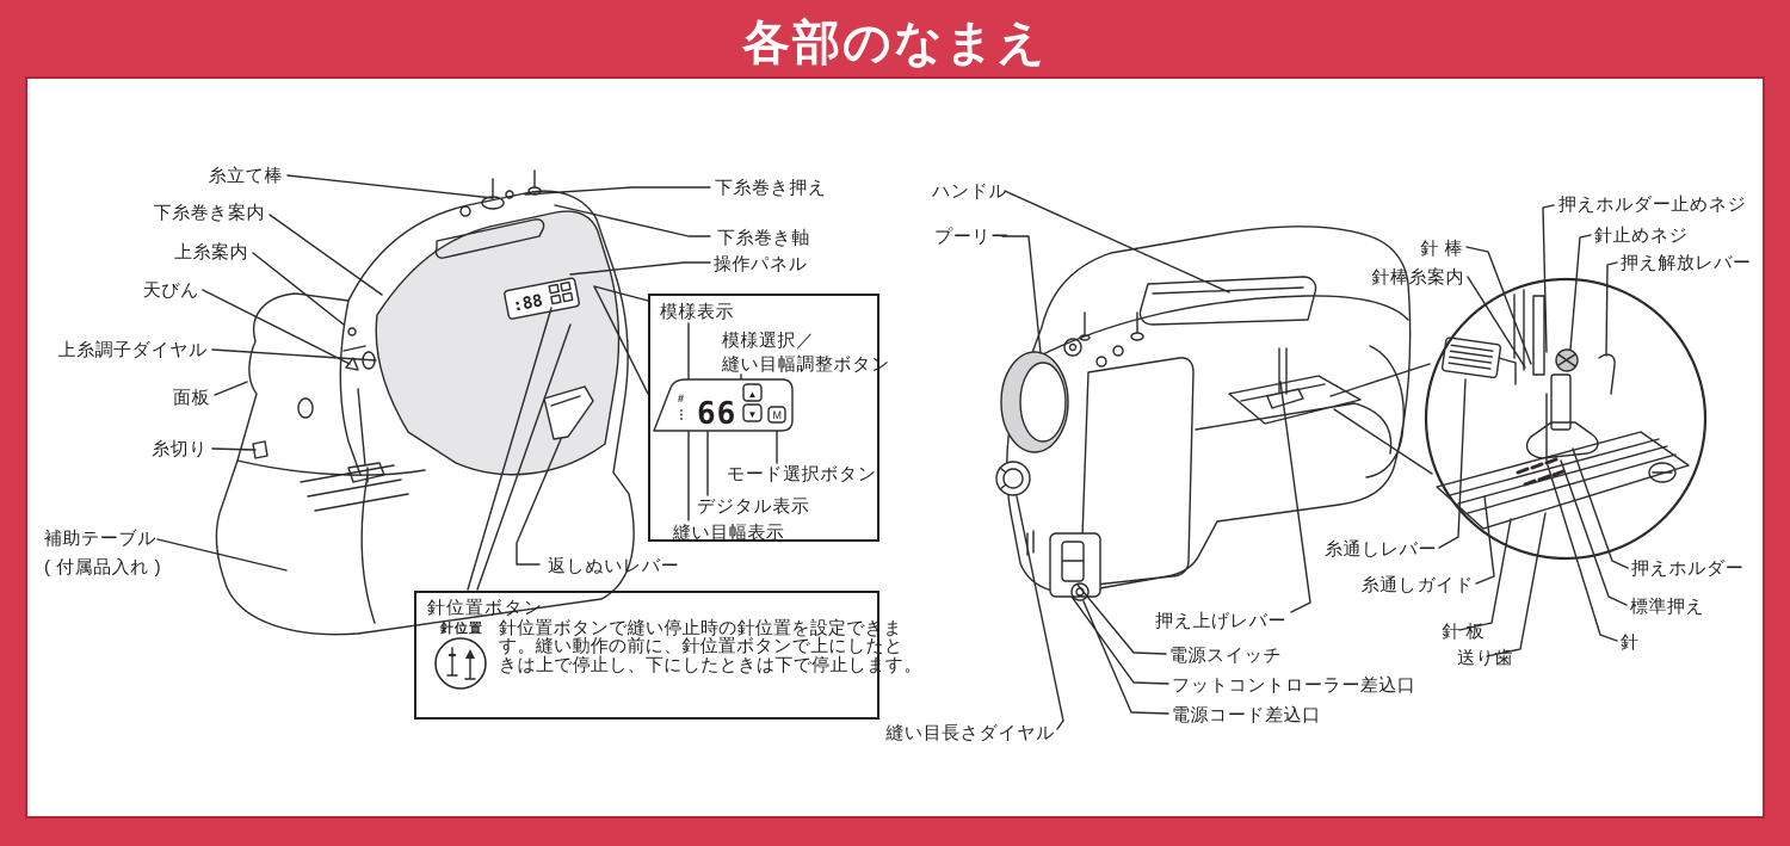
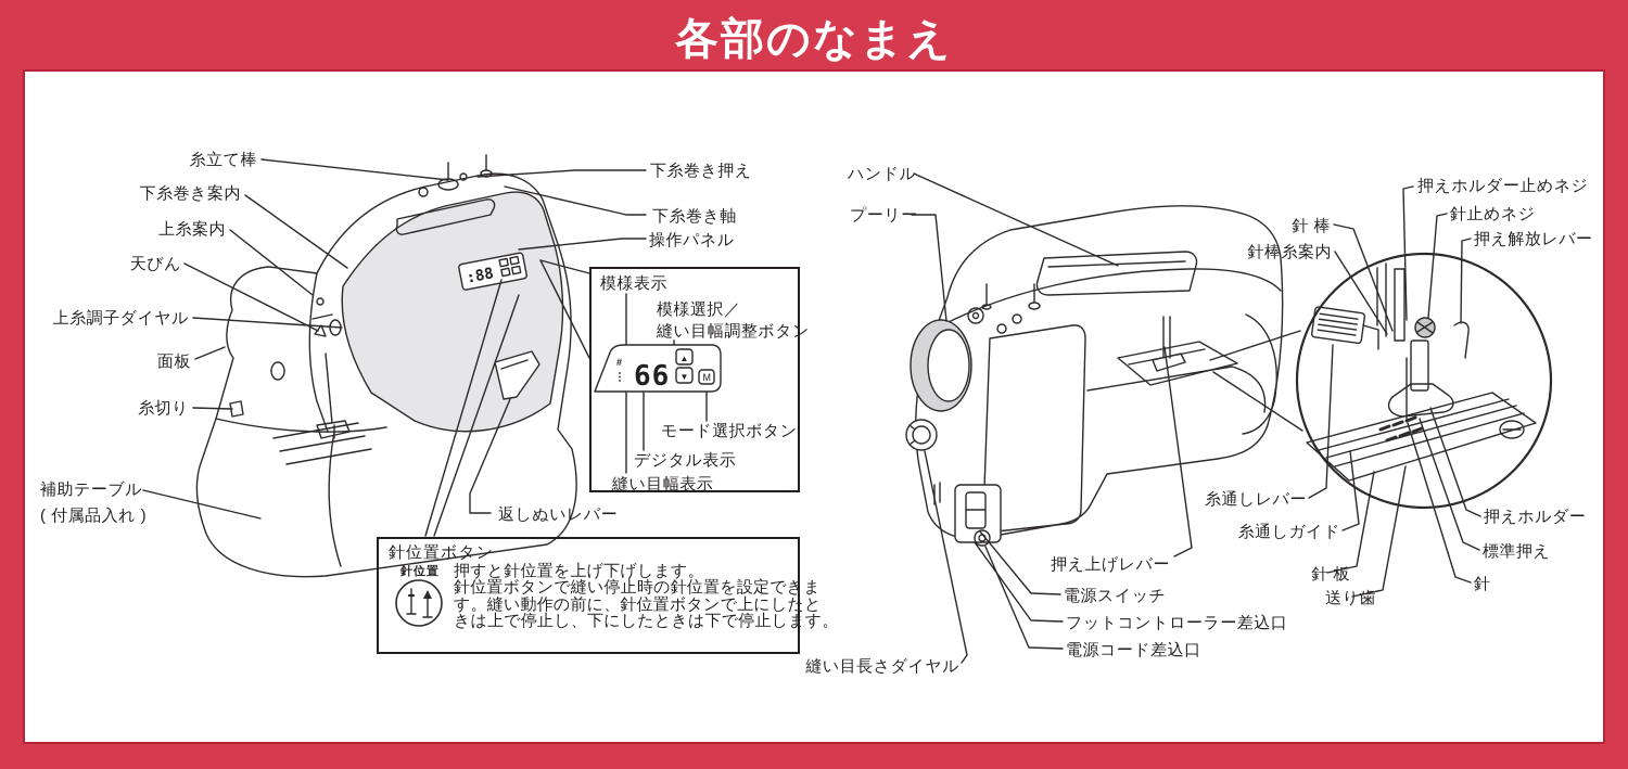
  各部のなまえ
  #
  66
  ▲
  ▼
  M
  糸立て棒
  下糸巻き案内
  上糸案内
  天びん
  上糸調子ダイヤル
  面板
  糸切り
  補助テーブル
  ( 付属品入れ )
  下糸巻き押え
  下糸巻き軸
  操作パネル
  返しぬいレバー
  模様表示
  模様選択／
  縫い目幅調整ボタン
  モード選択ボタン
  デジタル表示
  縫い目幅表示
  針位置ボタン
  針位置
+ 押すと針位置を上げ下げします。
  針位置ボタンで縫い停止時の針位置を設定できま
  す。縫い動作の前に、針位置ボタンで上にしたと
  きは上で停止し、下にしたときは下で停止します。
  ハンドル
  プーリー
  押えホルダー止めネジ
  針止めネジ
  押え解放レバー
  針 棒
  針棒糸案内
  糸通しレバー
  糸通しガイド
  押え上げレバー
  針 板
  送り歯
  電源スイッチ
  フットコントローラー差込口
  電源コード差込口
  縫い目長さダイヤル
  押えホルダー
  標準押え
  針
